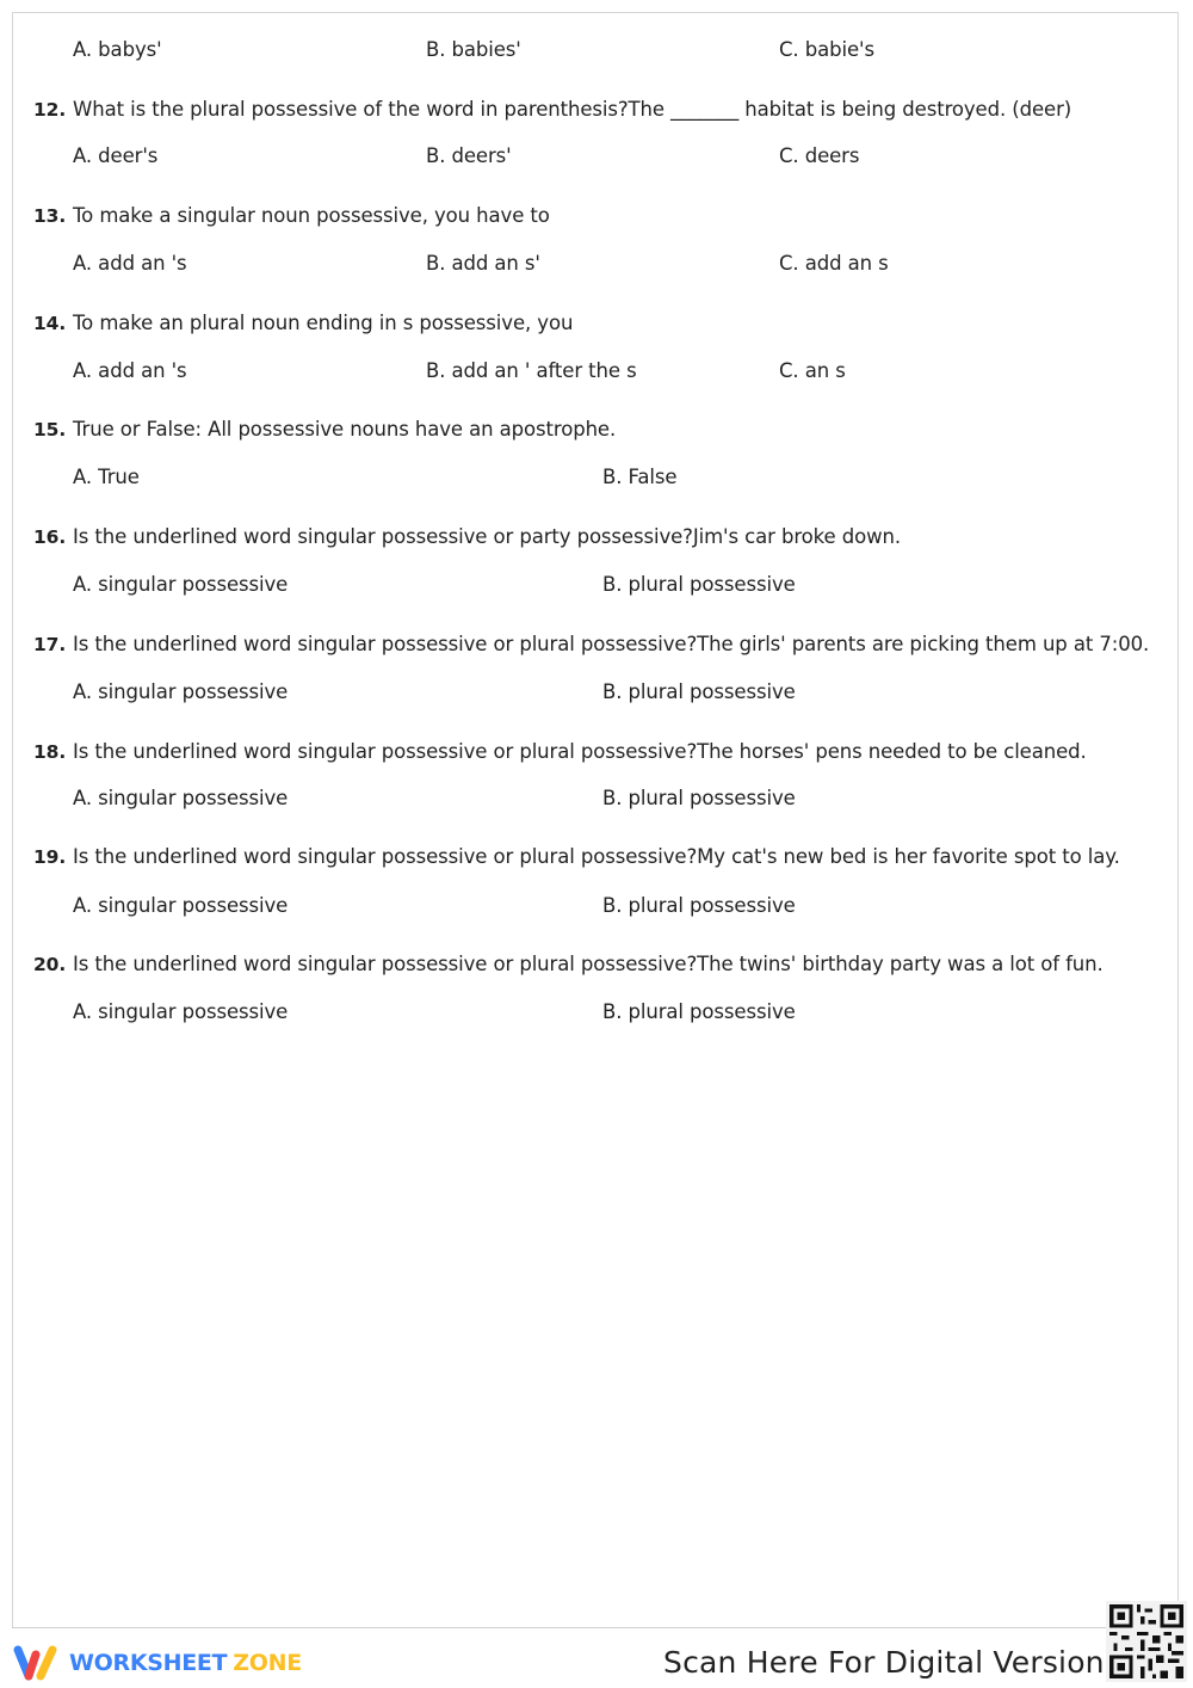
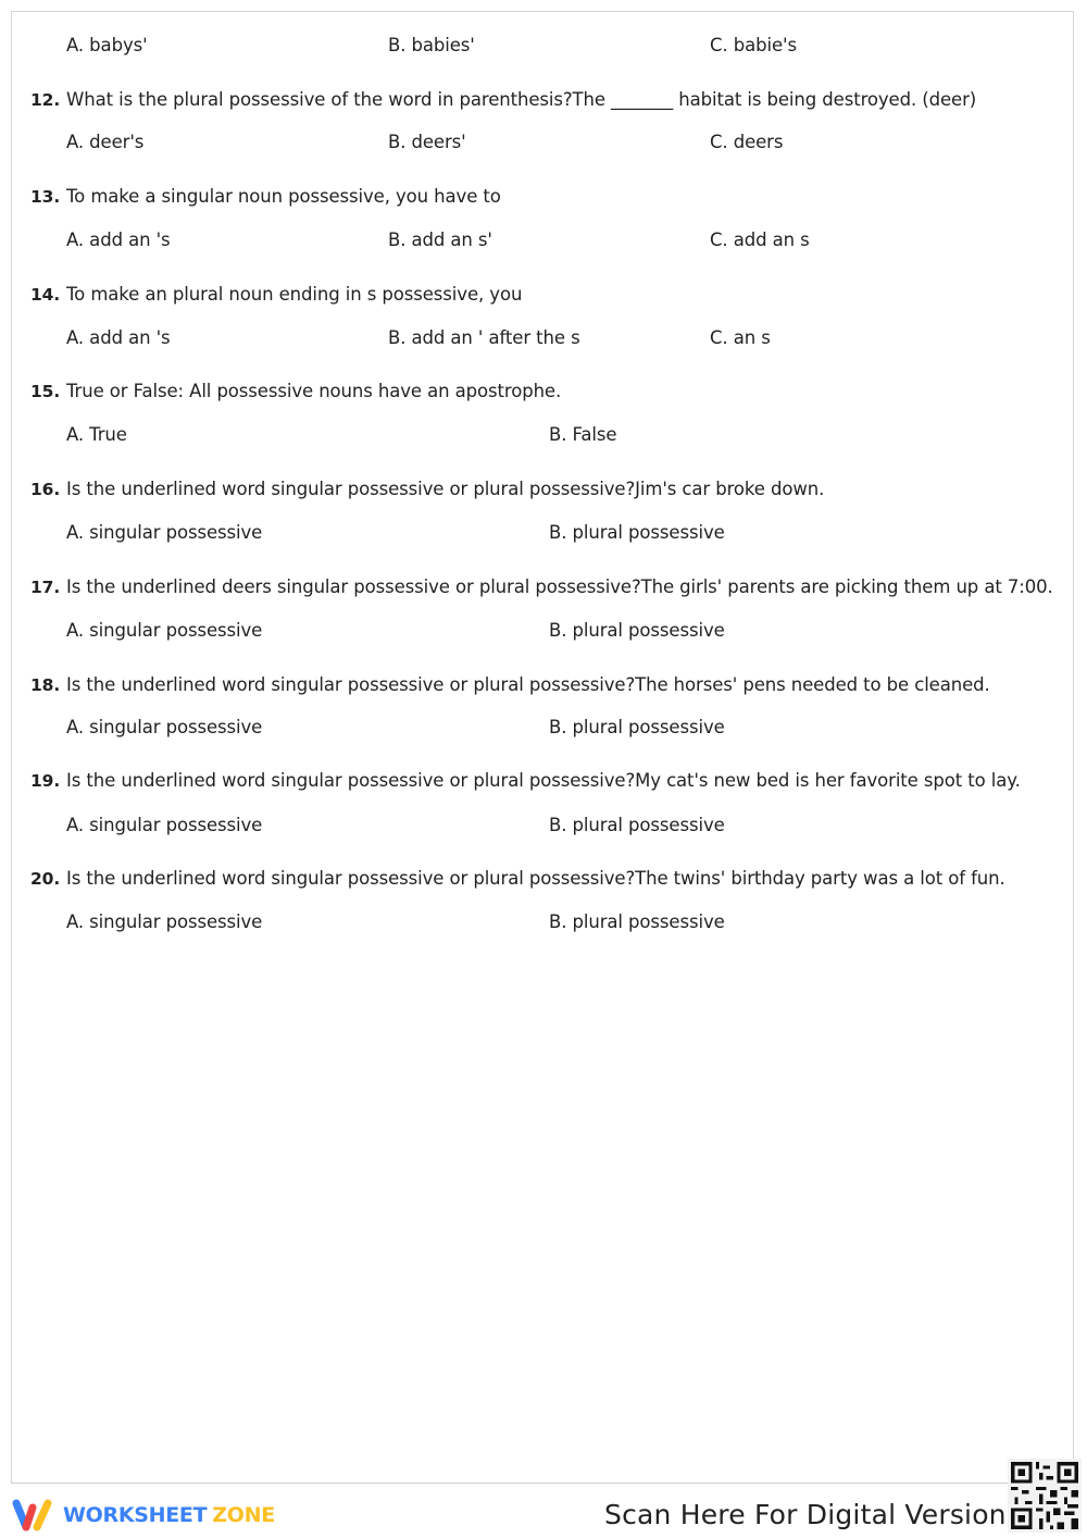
  A. babys'
  B. babies'
  C. babie's
  12. What is the plural possessive of the word in parenthesis?The _______ habitat is being destroyed. (deer)
  A. deer's
  B. deers'
  C. deers
  13. To make a singular noun possessive, you have to
  A. add an 's
  B. add an s'
  C. add an s
  14. To make an plural noun ending in s possessive, you
  A. add an 's
  B. add an ' after the s
  C. an s
  15. True or False: All possessive nouns have an apostrophe.
  A. True
  B. False
- 16. Is the underlined word singular possessive or party possessive?Jim's car broke down.
+ 16. Is the underlined word singular possessive or plural possessive?Jim's car broke down.
  A. singular possessive
  B. plural possessive
- 17. Is the underlined word singular possessive or plural possessive?The girls' parents are picking them up at 7:00.
+ 17. Is the underlined deers singular possessive or plural possessive?The girls' parents are picking them up at 7:00.
  A. singular possessive
  B. plural possessive
  18. Is the underlined word singular possessive or plural possessive?The horses' pens needed to be cleaned.
  A. singular possessive
  B. plural possessive
  19. Is the underlined word singular possessive or plural possessive?My cat's new bed is her favorite spot to lay.
  A. singular possessive
  B. plural possessive
  20. Is the underlined word singular possessive or plural possessive?The twins' birthday party was a lot of fun.
  A. singular possessive
  B. plural possessive
  WORKSHEET ZONE
  Scan Here For Digital Version
